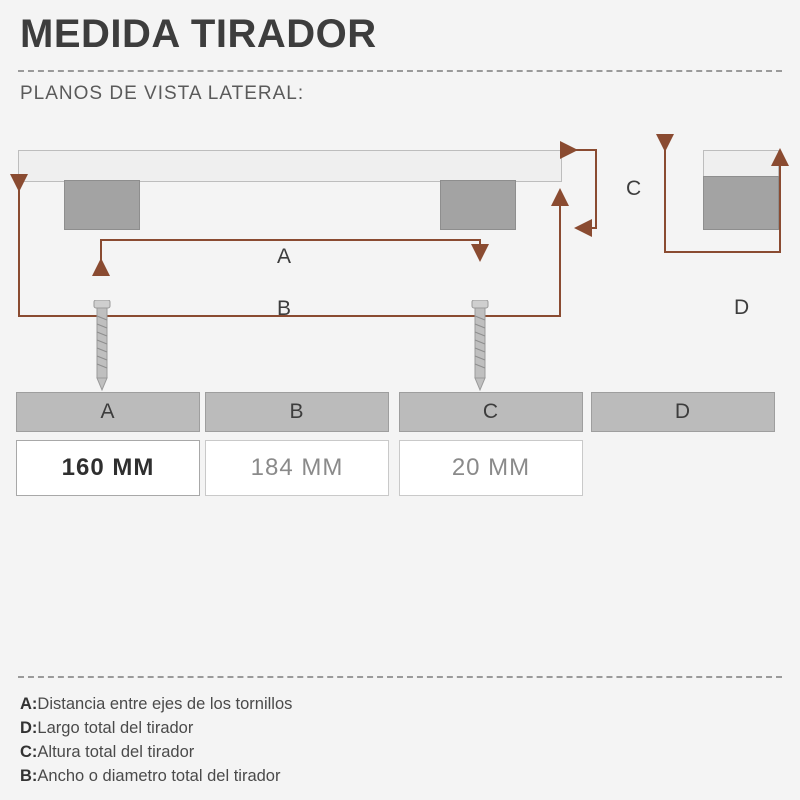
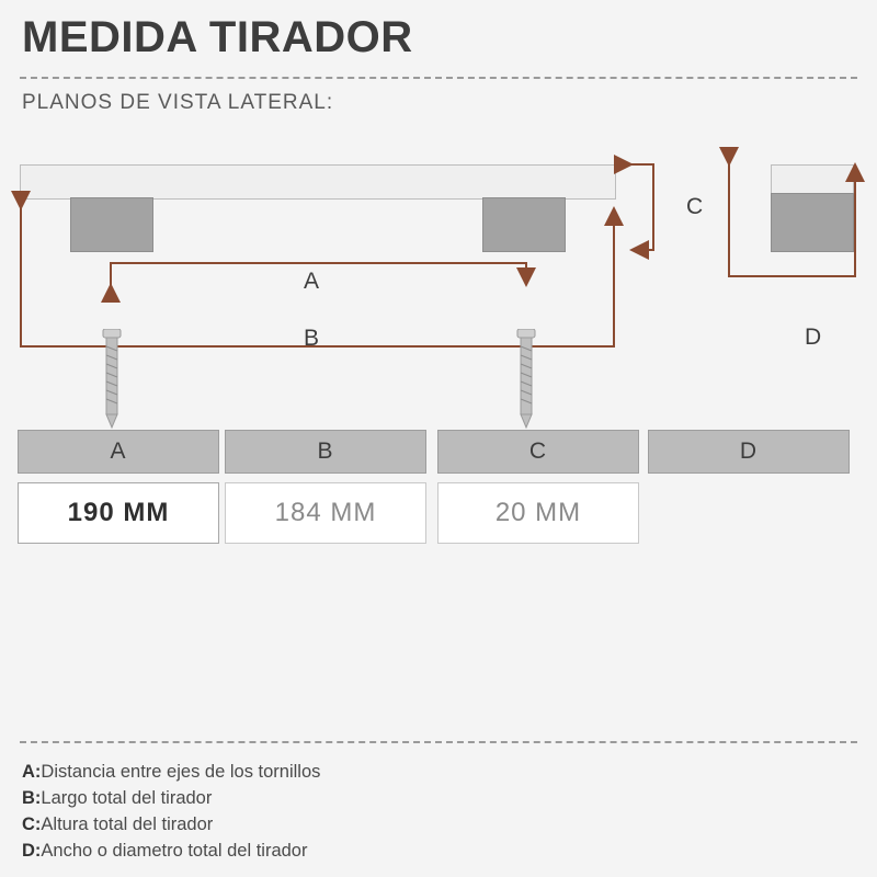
  MEDIDA TIRADOR
  PLANOS DE VISTA LATERAL:
  A
  B
  C
  D
  A
- 160 MM
+ 190 MM
  B
  184 MM
  C
  20 MM
  D
  A:Distancia entre ejes de los tornillos
- D:Largo total del tirador
+ B:Largo total del tirador
  C:Altura total del tirador
- B:Ancho o diametro total del tirador
+ D:Ancho o diametro total del tirador
